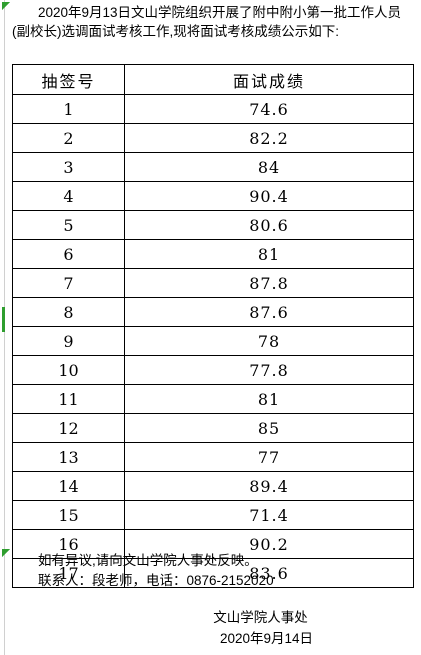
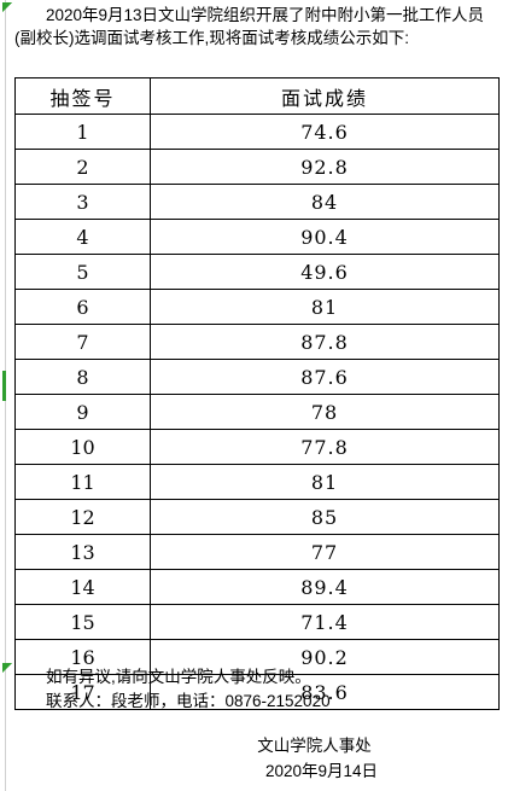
  2020年9月13日文山学院组织开展了附中附小第一批工作人员(副校长)选调面试考核工作,现将面试考核成绩公示如下:
  抽签号	面试成绩
  1	74.6
- 2	82.2
+ 2	92.8
  3	84
  4	90.4
- 5	80.6
+ 5	49.6
  6	81
  7	87.8
  8	87.6
  9	78
  10	77.8
  11	81
  12	85
  13	77
  14	89.4
  15	71.4
  16	90.2
  17	83.6
  如有异议,请向文山学院人事处反映。
  联系人：段老师，电话：0876-2152020
  文山学院人事处
  2020年9月14日
